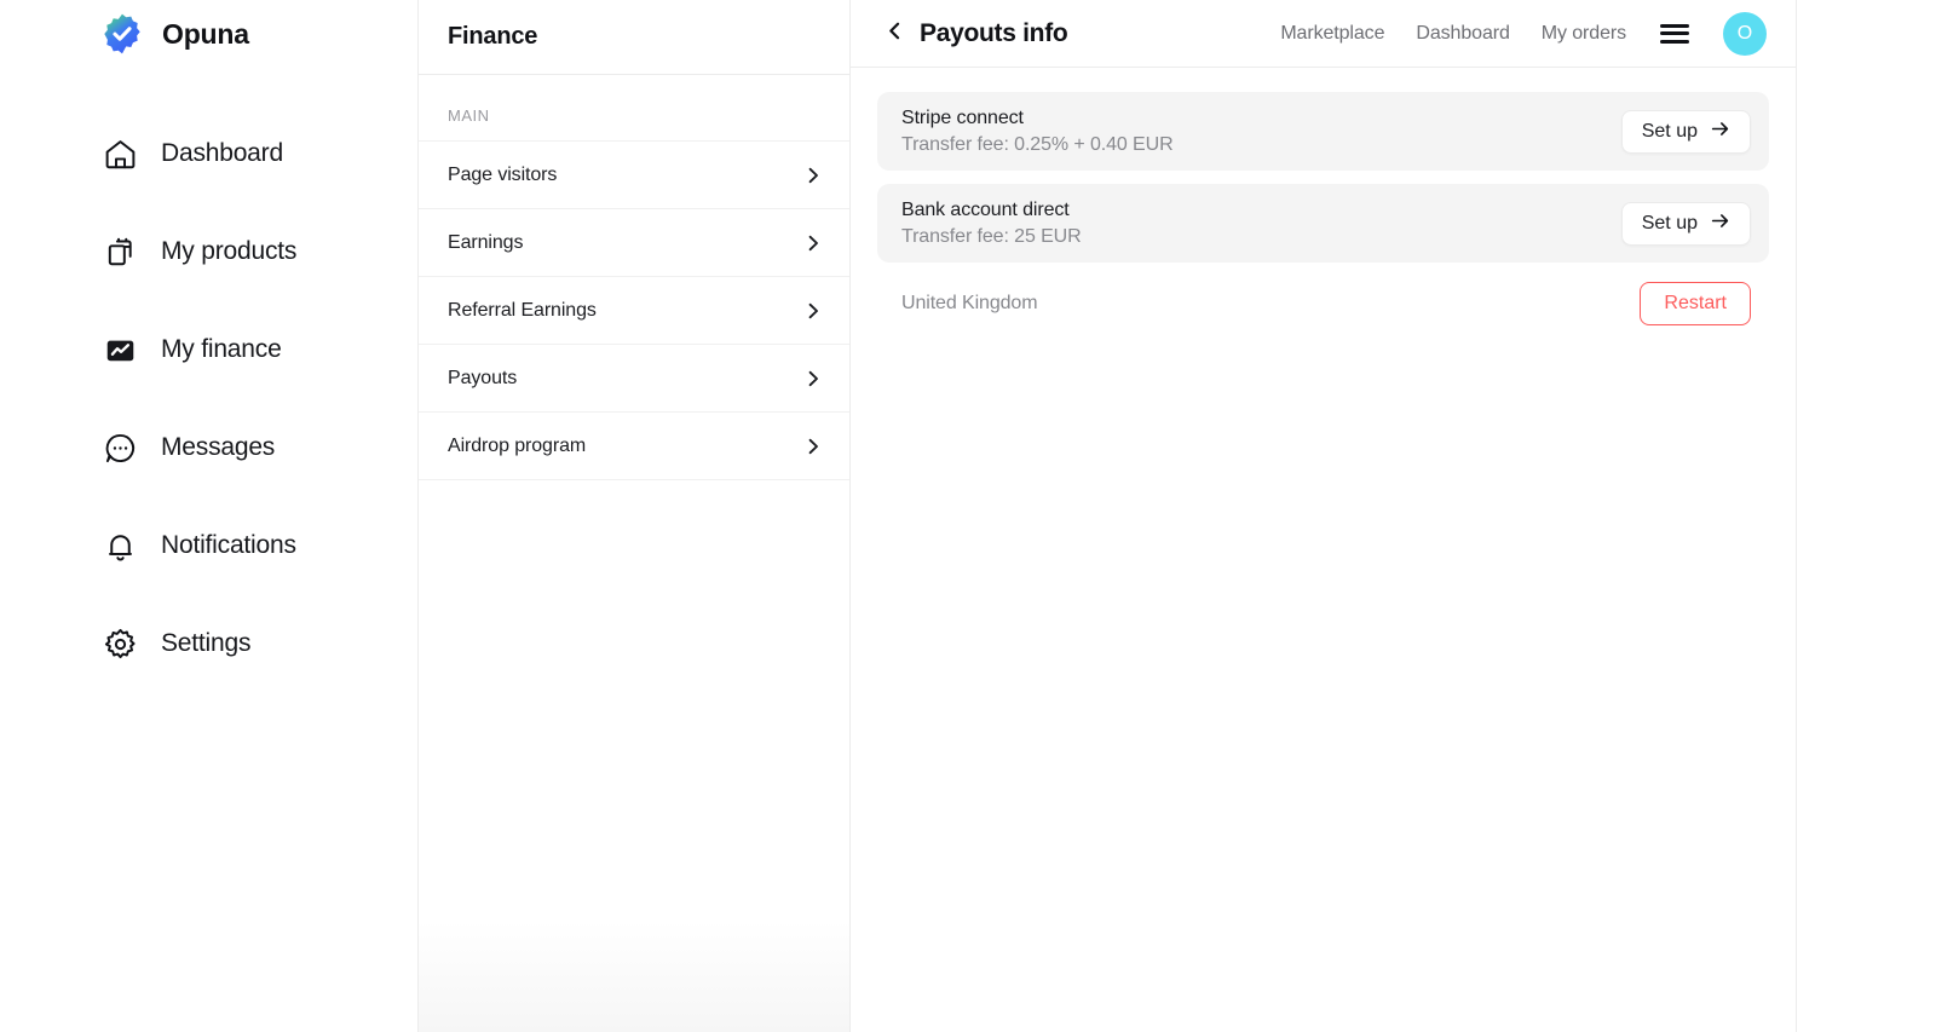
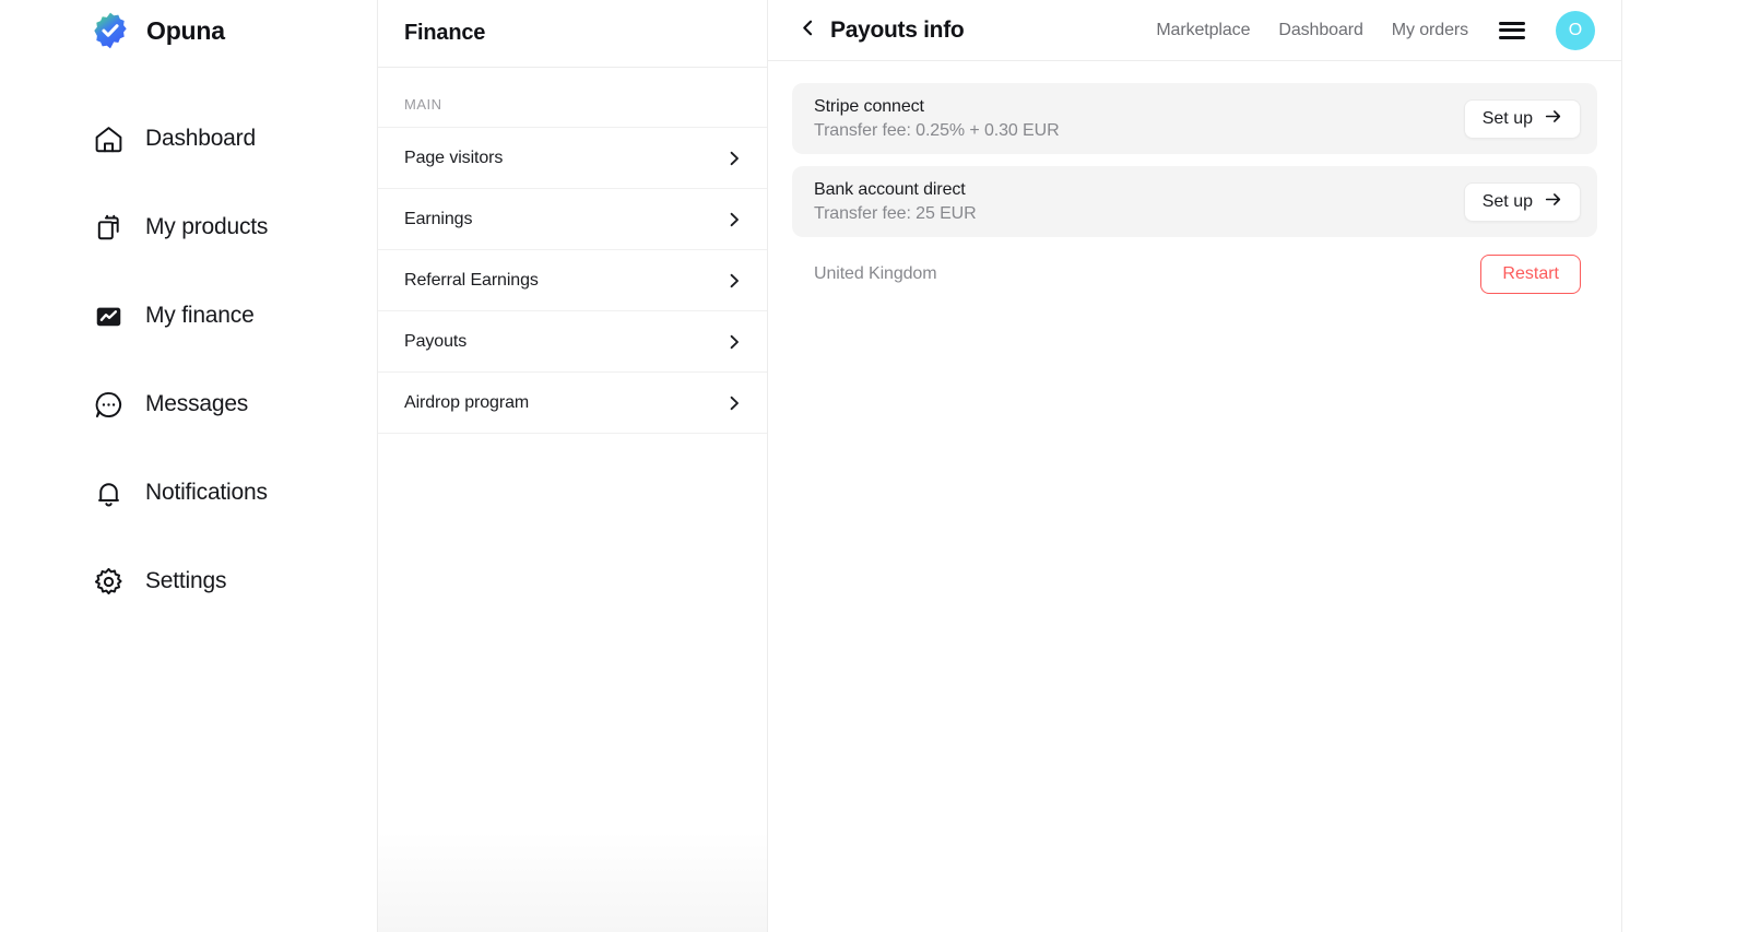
  Opuna
  Dashboard
  My products
  My finance
  Messages
  Notifications
  Settings
  Finance
  MAIN
  Page visitors
  Earnings
  Referral Earnings
  Payouts
  Airdrop program
  Payouts info
  Marketplace
  Dashboard
  My orders
  O
  Stripe connect
- Transfer fee: 0.25% + 0.40 EUR
+ Transfer fee: 0.25% + 0.30 EUR
  Set up
  Bank account direct
  Transfer fee: 25 EUR
  Set up
  United Kingdom
  Restart
